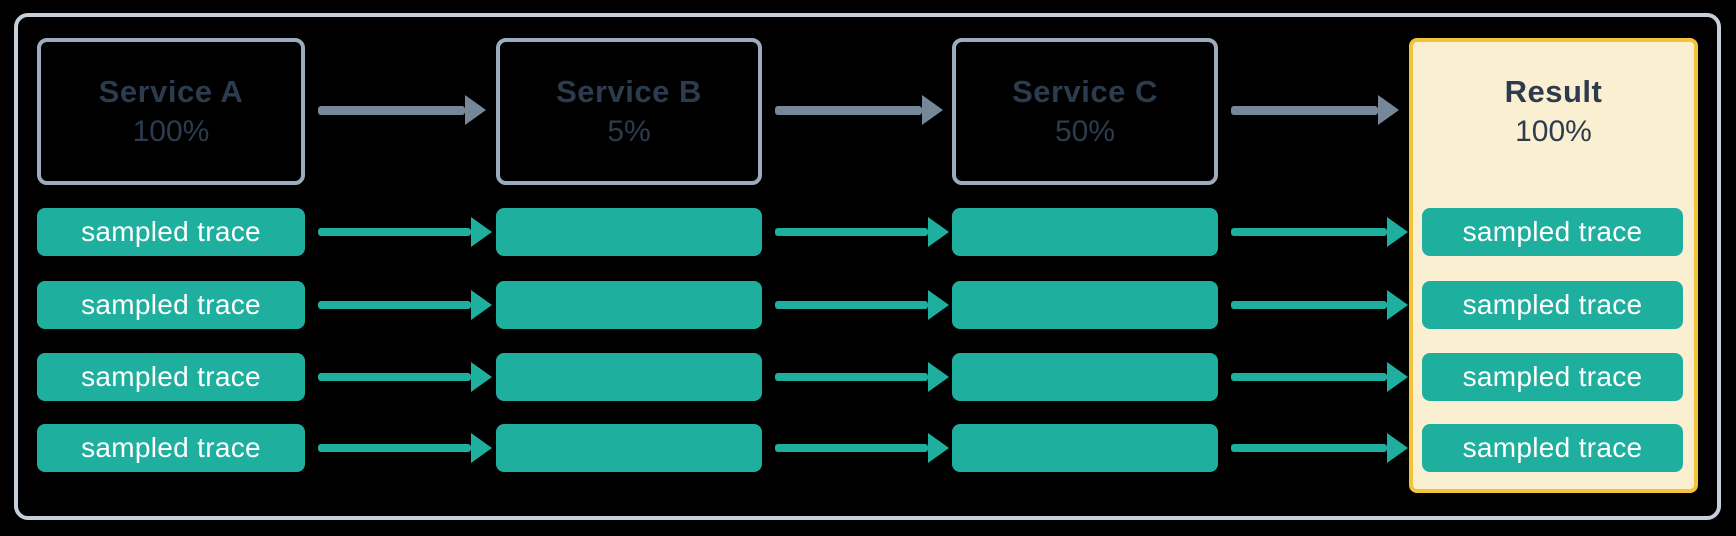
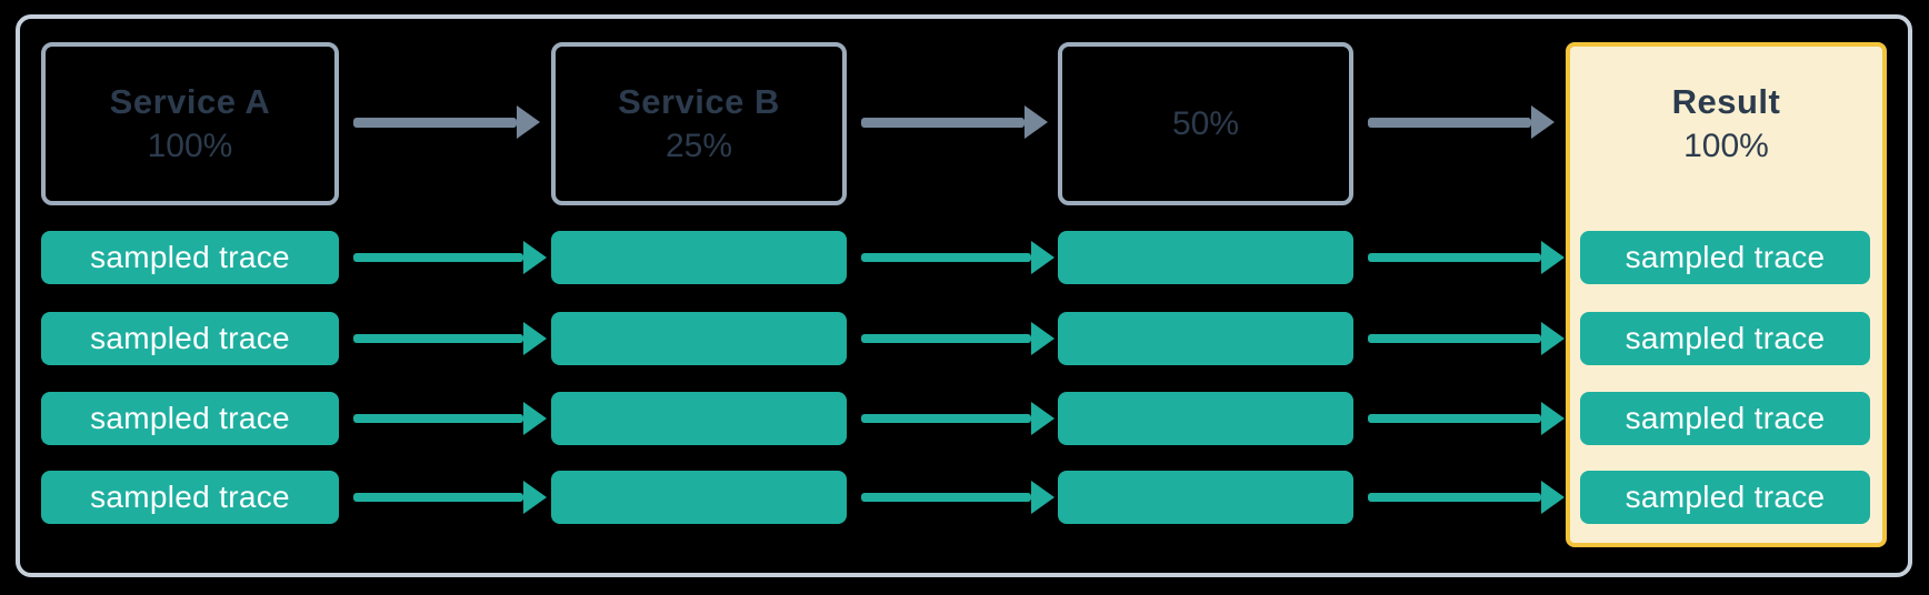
  Service A
  100%
  sampled trace
  sampled trace
  sampled trace
  sampled trace
  Service B
- 5%
+ 25%
- Service C
  50%
  Result
  100%
  sampled trace
  sampled trace
  sampled trace
  sampled trace
